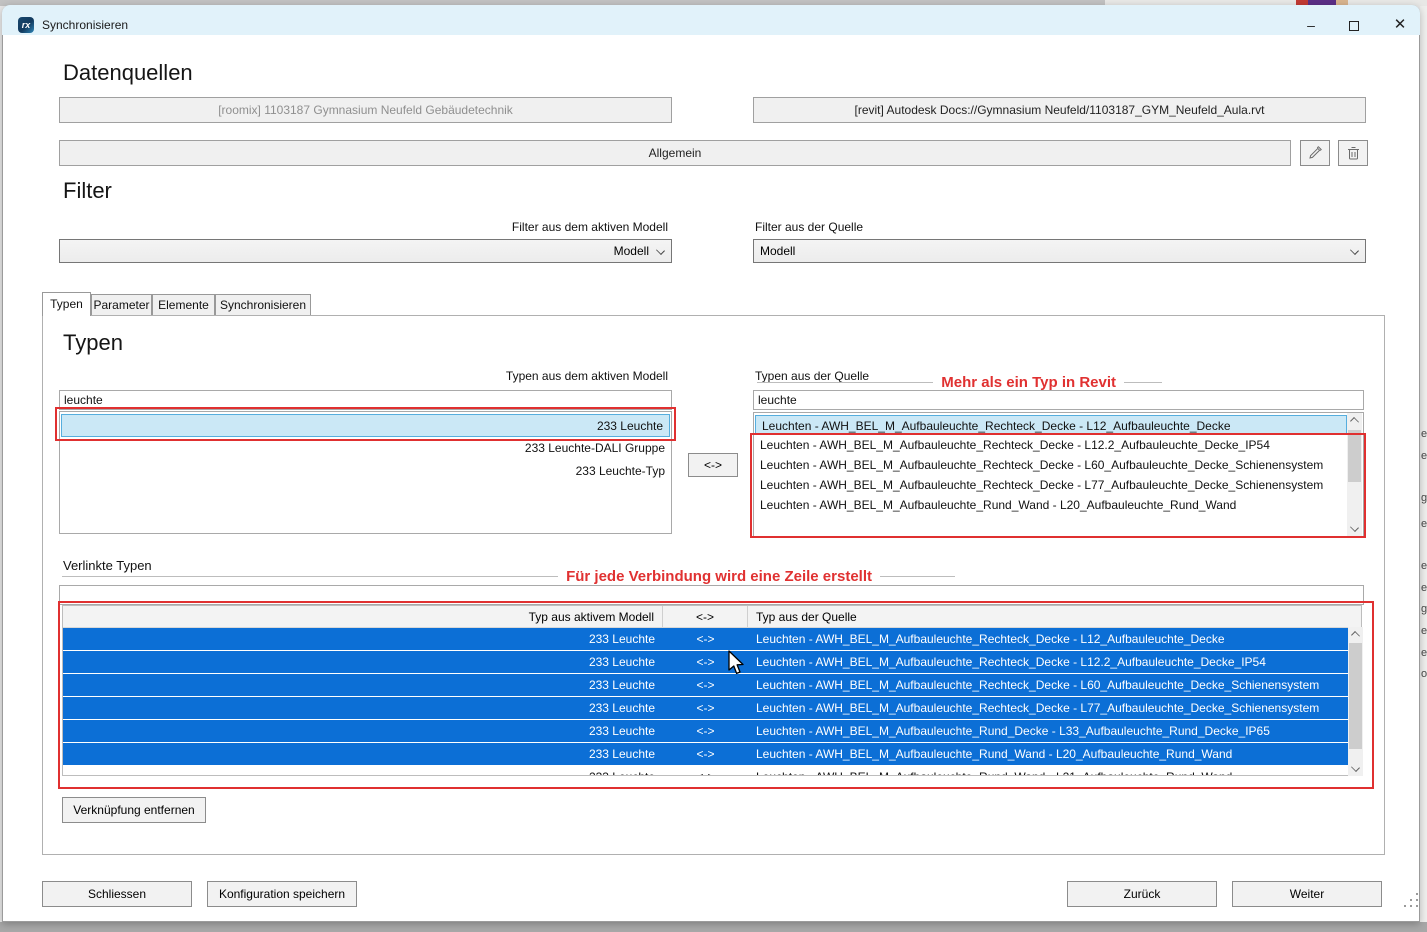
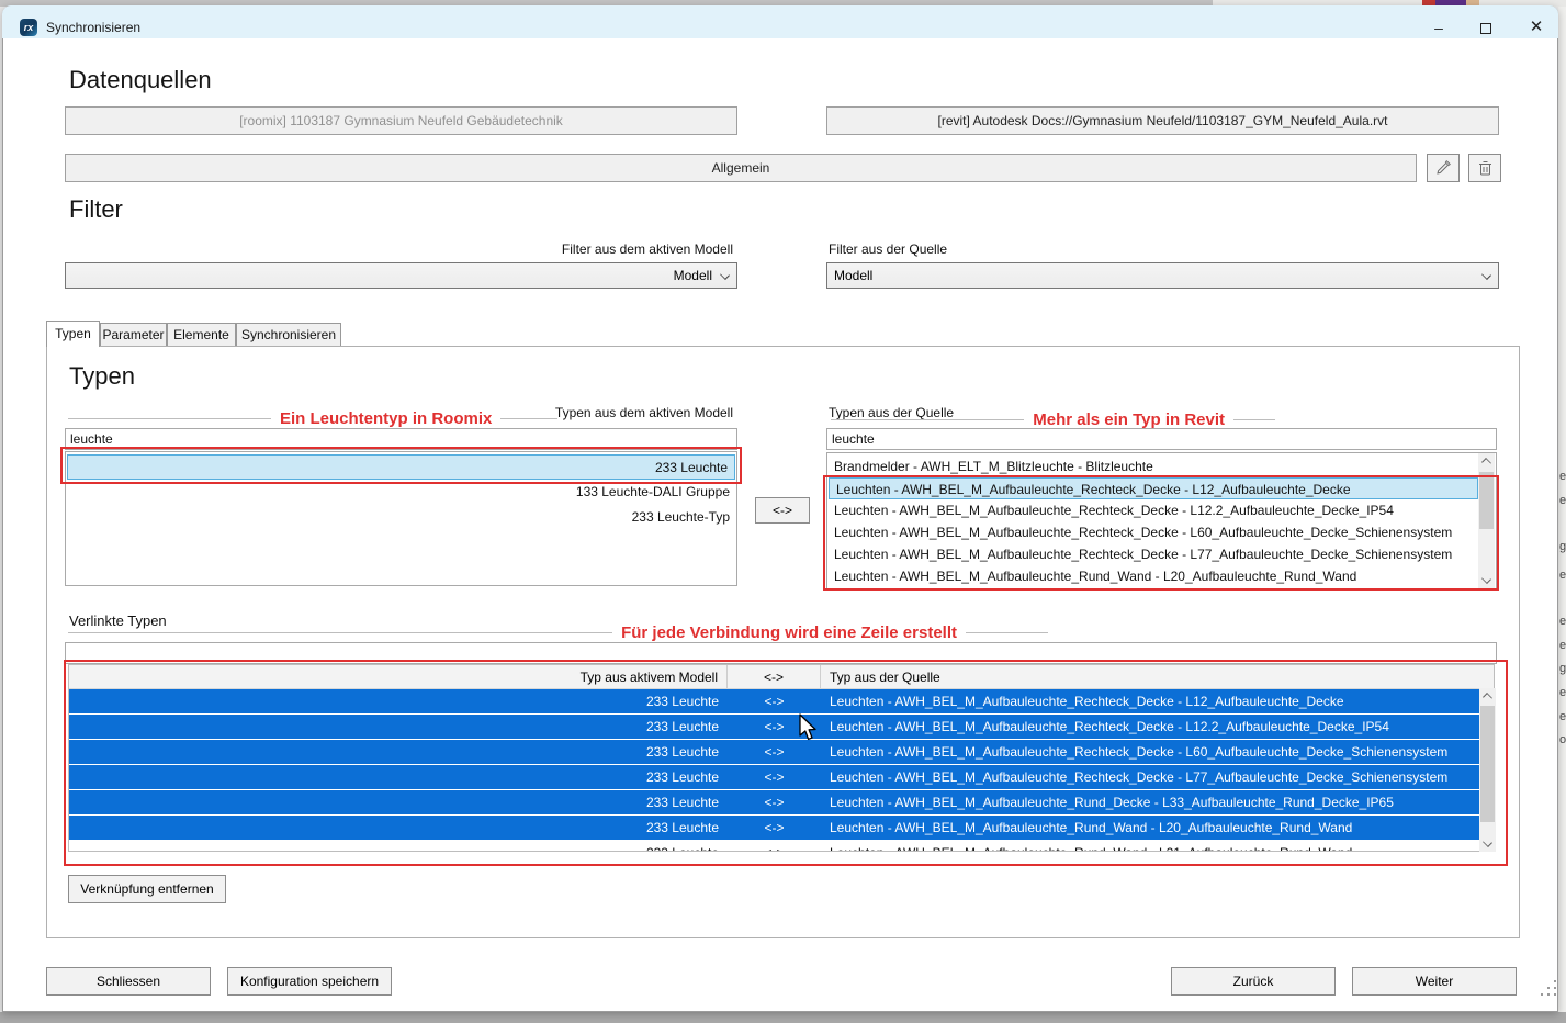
  e
  e
  g
  e
  e
  e
  g
  e
  e
  o
  rx
  Synchronisieren
  –
  ✕
  Datenquellen
  [roomix] 1103187 Gymnasium Neufeld Gebäudetechnik
  [revit] Autodesk Docs://Gymnasium Neufeld/1103187_GYM_Neufeld_Aula.rvt
  Allgemein
  Filter
  Filter aus dem aktiven Modell
  Modell
  Filter aus der Quelle
  Modell
  Typen
  Parameter
  Elemente
  Synchronisieren
  Typen
+ Ein Leuchtentyp in Roomix
  Typen aus dem aktiven Modell
  leuchte
  233 Leuchte
- 233 Leuchte-DALI Gruppe
+ 133 Leuchte-DALI Gruppe
  233 Leuchte-Typ
  <->
  Typen aus der Quelle
  Mehr als ein Typ in Revit
  leuchte
+ Brandmelder - AWH_ELT_M_Blitzleuchte - Blitzleuchte
  Leuchten - AWH_BEL_M_Aufbauleuchte_Rechteck_Decke - L12_Aufbauleuchte_Decke
  Leuchten - AWH_BEL_M_Aufbauleuchte_Rechteck_Decke - L12.2_Aufbauleuchte_Decke_IP54
  Leuchten - AWH_BEL_M_Aufbauleuchte_Rechteck_Decke - L60_Aufbauleuchte_Decke_Schienensystem
  Leuchten - AWH_BEL_M_Aufbauleuchte_Rechteck_Decke - L77_Aufbauleuchte_Decke_Schienensystem
  Leuchten - AWH_BEL_M_Aufbauleuchte_Rund_Wand - L20_Aufbauleuchte_Rund_Wand
  Verlinkte Typen
  Für jede Verbindung wird eine Zeile erstellt
  Typ aus aktivem Modell
  <->
  Typ aus der Quelle
  233 Leuchte
  <->
  Leuchten - AWH_BEL_M_Aufbauleuchte_Rechteck_Decke - L12_Aufbauleuchte_Decke
  233 Leuchte
  <->
  Leuchten - AWH_BEL_M_Aufbauleuchte_Rechteck_Decke - L12.2_Aufbauleuchte_Decke_IP54
  233 Leuchte
  <->
  Leuchten - AWH_BEL_M_Aufbauleuchte_Rechteck_Decke - L60_Aufbauleuchte_Decke_Schienensystem
  233 Leuchte
  <->
  Leuchten - AWH_BEL_M_Aufbauleuchte_Rechteck_Decke - L77_Aufbauleuchte_Decke_Schienensystem
  233 Leuchte
  <->
  Leuchten - AWH_BEL_M_Aufbauleuchte_Rund_Decke - L33_Aufbauleuchte_Rund_Decke_IP65
  233 Leuchte
  <->
  Leuchten - AWH_BEL_M_Aufbauleuchte_Rund_Wand - L20_Aufbauleuchte_Rund_Wand
  Verknüpfung entfernen
  Schliessen
  Konfiguration speichern
  Zurück
  Weiter
